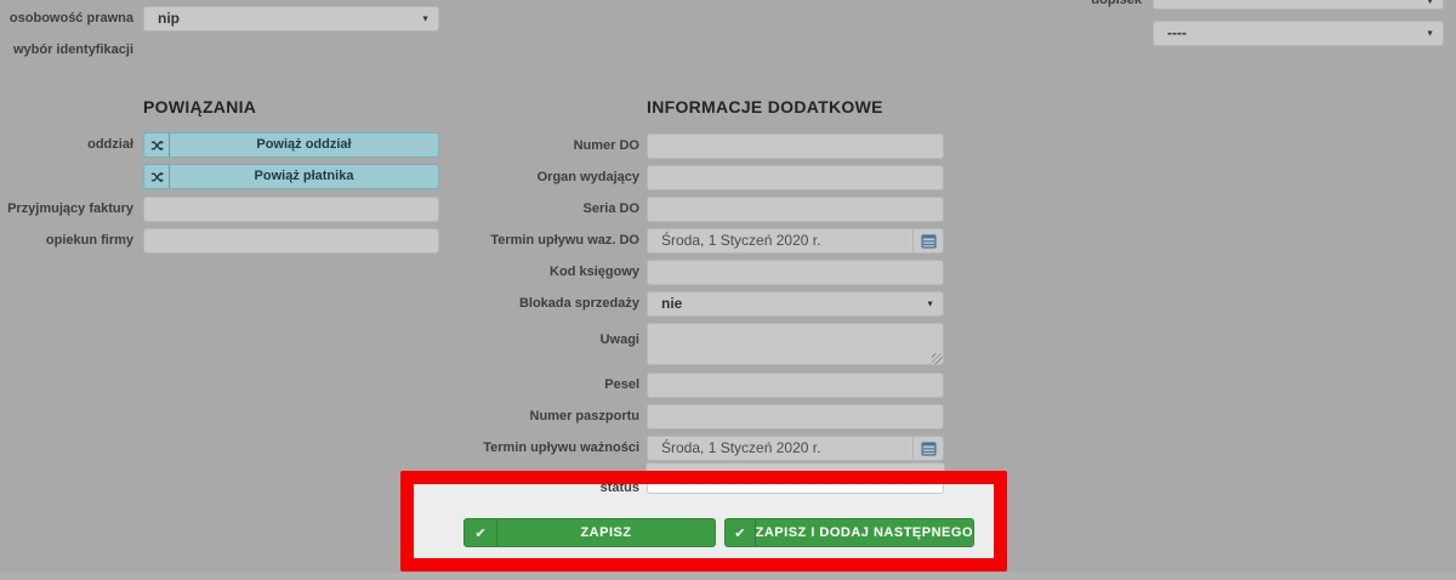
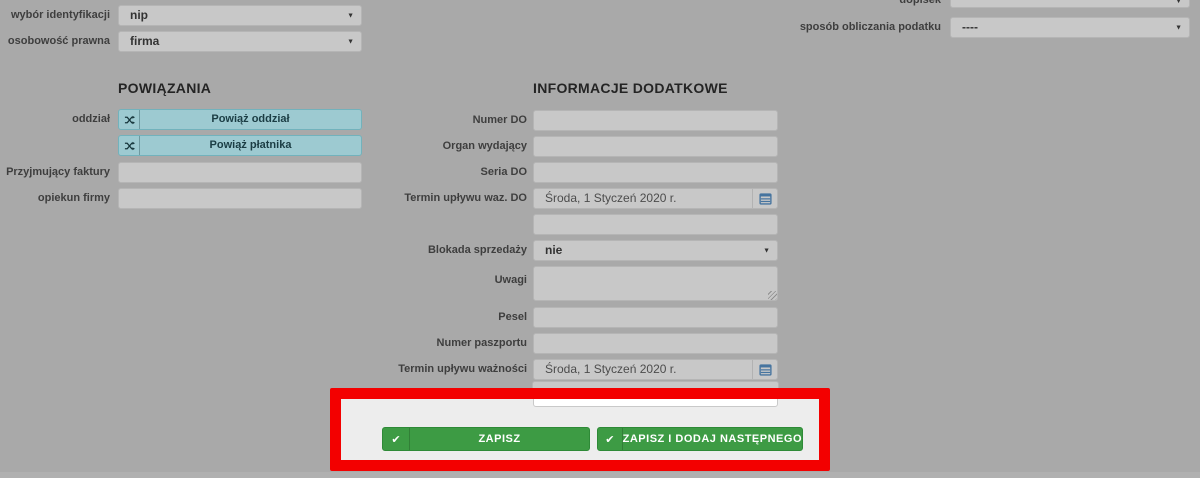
- osobowość prawna
+ wybór identyfikacji
  nip
- wybór identyfikacji
+ osobowość prawna
+ firma
  dopisek
+ sposób obliczania podatku
  ----
  POWIĄZANIA
  oddział
  Powiąż oddział
  Powiąż płatnika
  Przyjmujący faktury
  opiekun firmy
  INFORMACJE DODATKOWE
  Numer DO
  Organ wydający
  Seria DO
  Termin upływu waz. DO
  Środa, 1 Styczeń 2020 r.
- Kod księgowy
  Blokada sprzedaży
  nie
  Uwagi
  Pesel
  Numer paszportu
  Termin upływu ważności
  Środa, 1 Styczeń 2020 r.
- status
  ✔
  ZAPISZ
  ✔
  ZAPISZ I DODAJ NASTĘPNEGO
